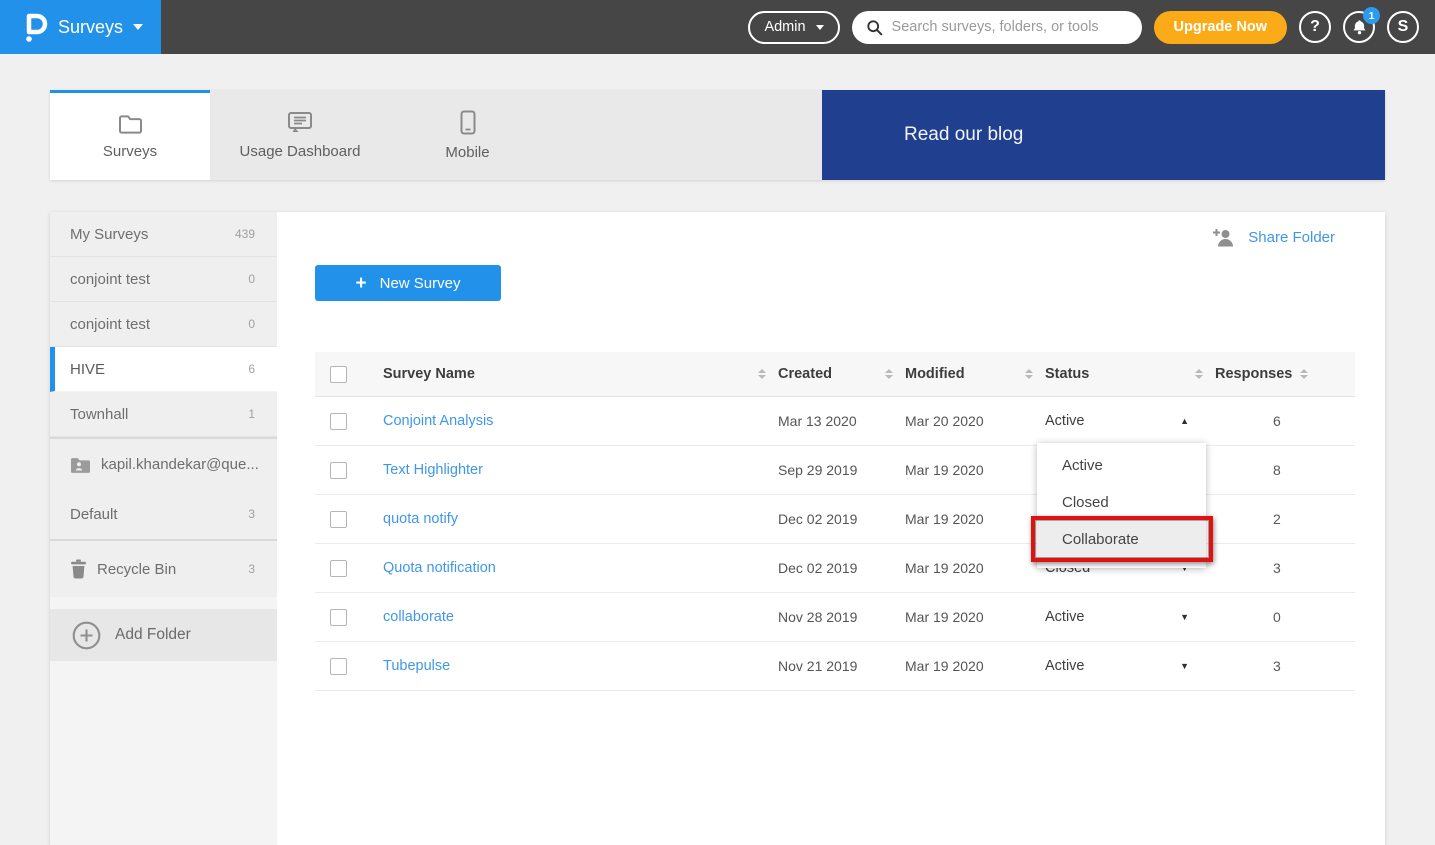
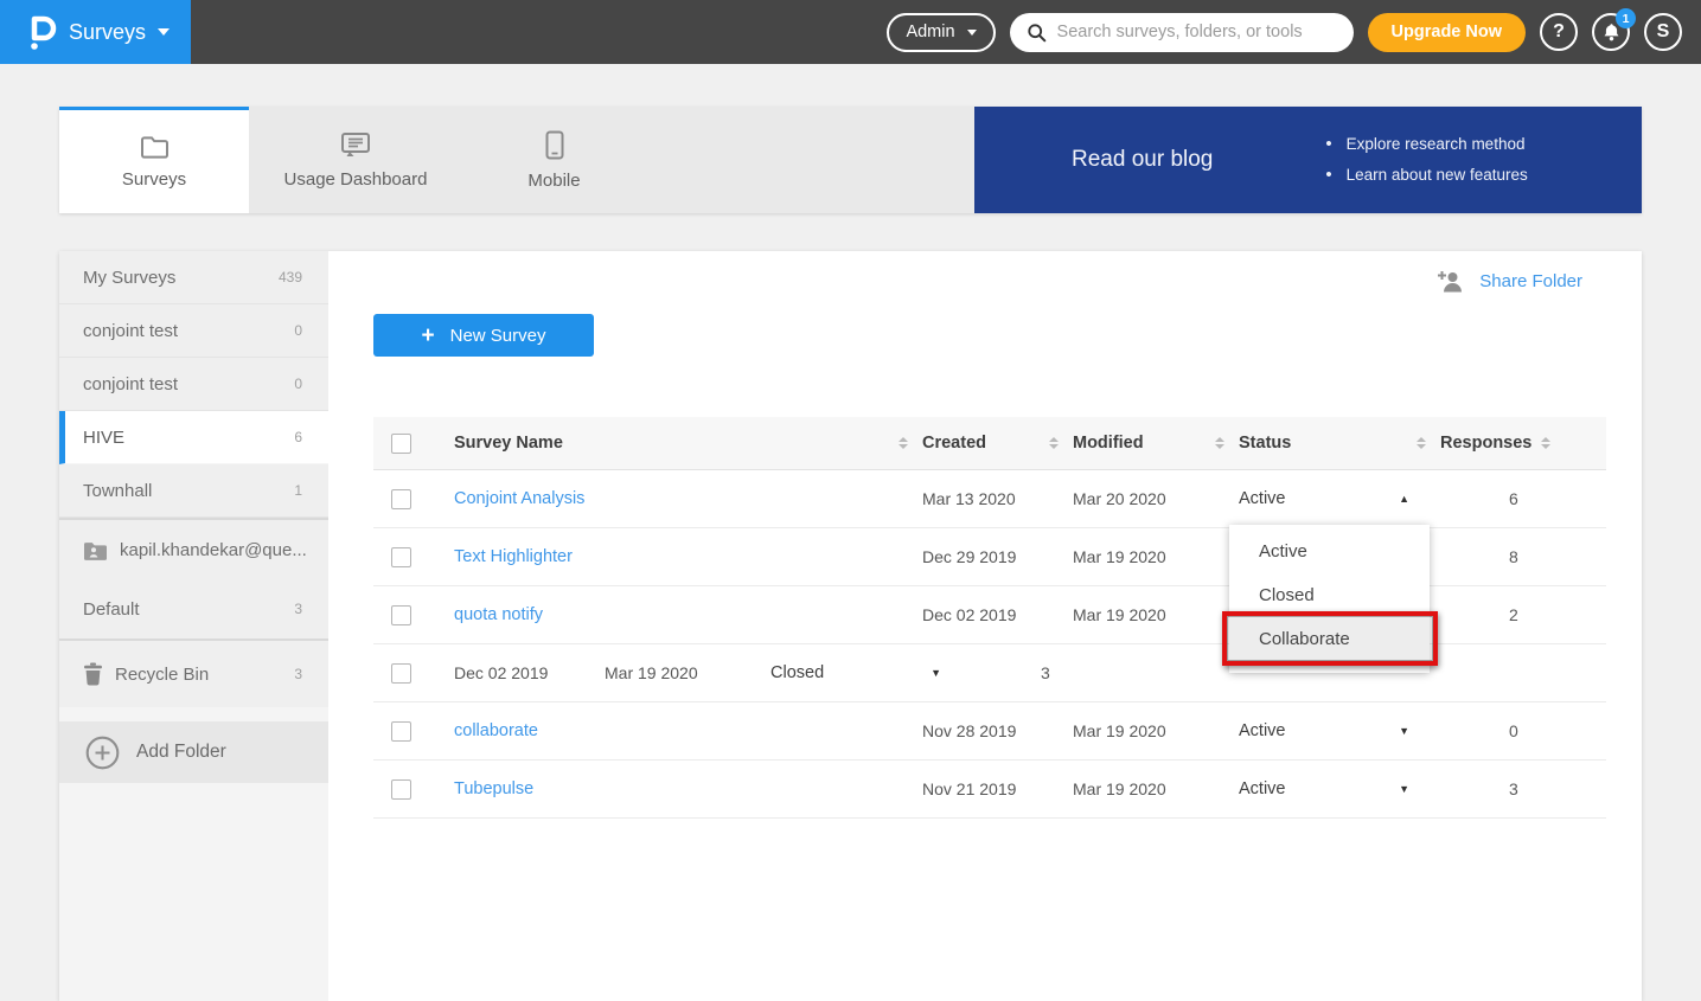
  Surveys
  Admin
  Search surveys, folders, or tools
  Upgrade Now
  ?
  1
  S
  Surveys
  Usage Dashboard
  Mobile
  Read our blog
+ Explore research method
+ Learn about new features
  My Surveys
  439
  conjoint test
  0
  conjoint test
  0
  HIVE
  6
  Townhall
  1
  kapil.khandekar@que...
  Default
  3
  Recycle Bin
  3
  Add Folder
  Share Folder
  +
  New Survey
  Survey Name
  Created
  Modified
  Status
  Responses
  Conjoint Analysis
  Mar 13 2020
  Mar 20 2020
  Active
  ▲
  6
  Text Highlighter
- Sep 29 2019
+ Dec 29 2019
  Mar 19 2020
  8
  quota notify
  Dec 02 2019
  Mar 19 2020
  2
- Quota notification
  Dec 02 2019
  Mar 19 2020
  Closed
  ▼
  3
  collaborate
  Nov 28 2019
  Mar 19 2020
  Active
  ▼
  0
  Tubepulse
  Nov 21 2019
  Mar 19 2020
  Active
  ▼
  3
  Active
  Closed
  Collaborate
